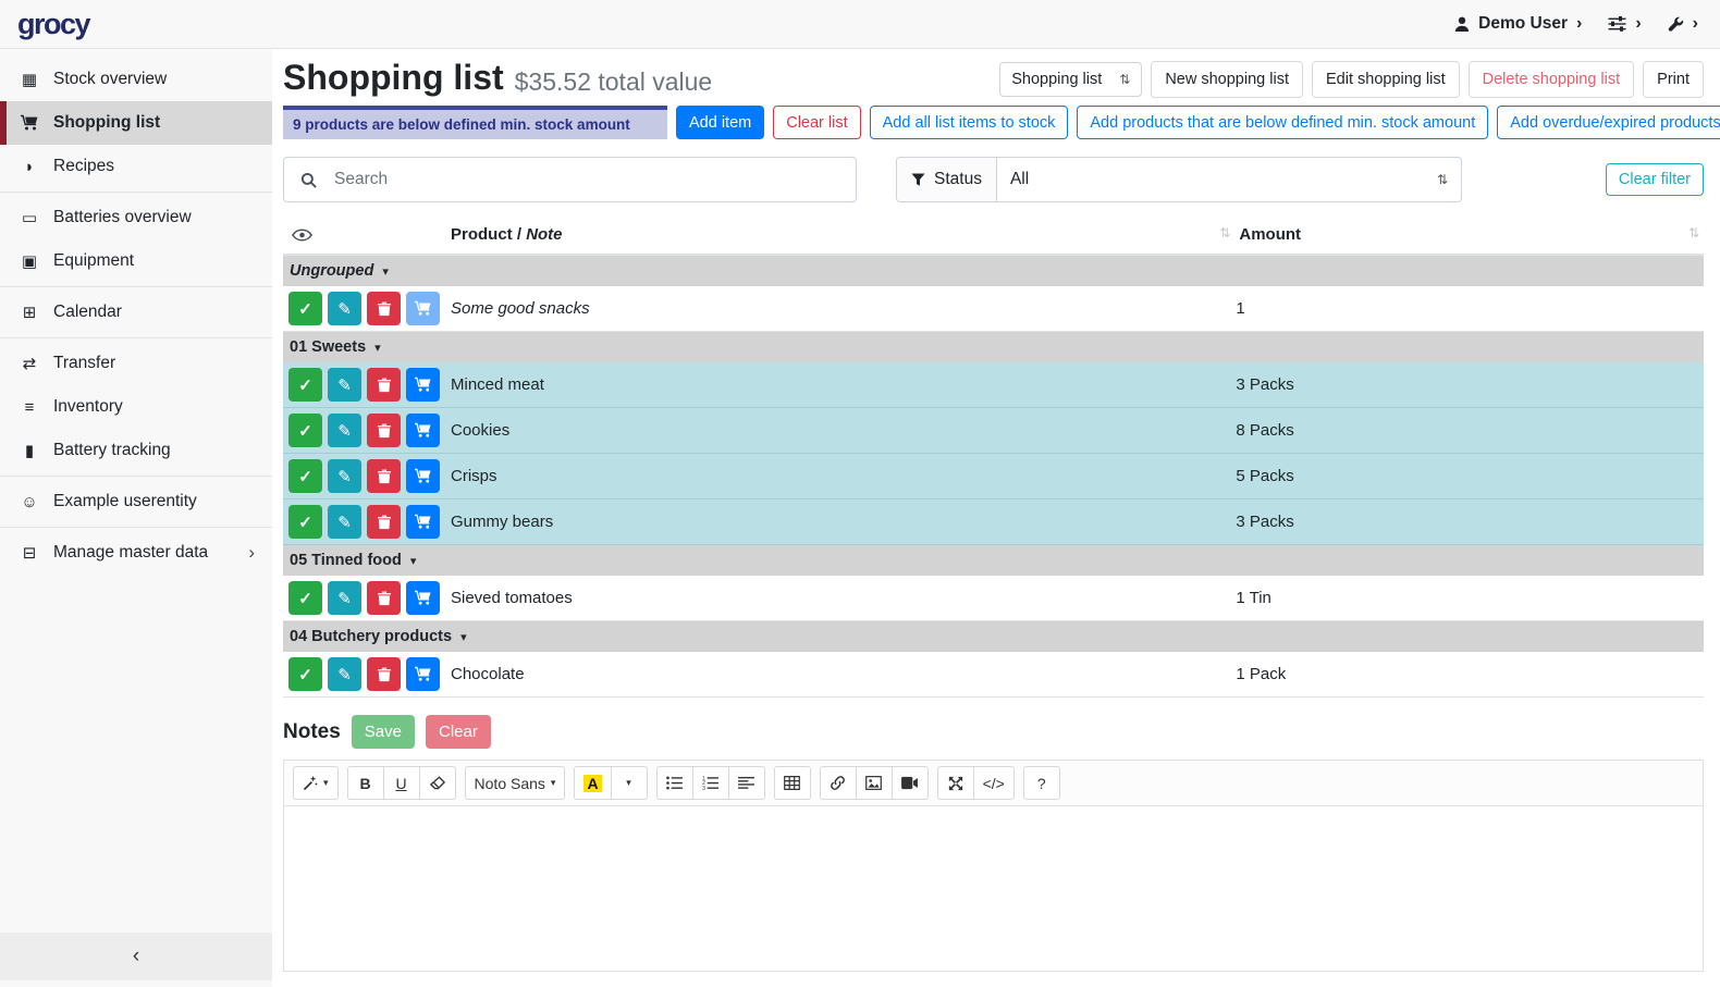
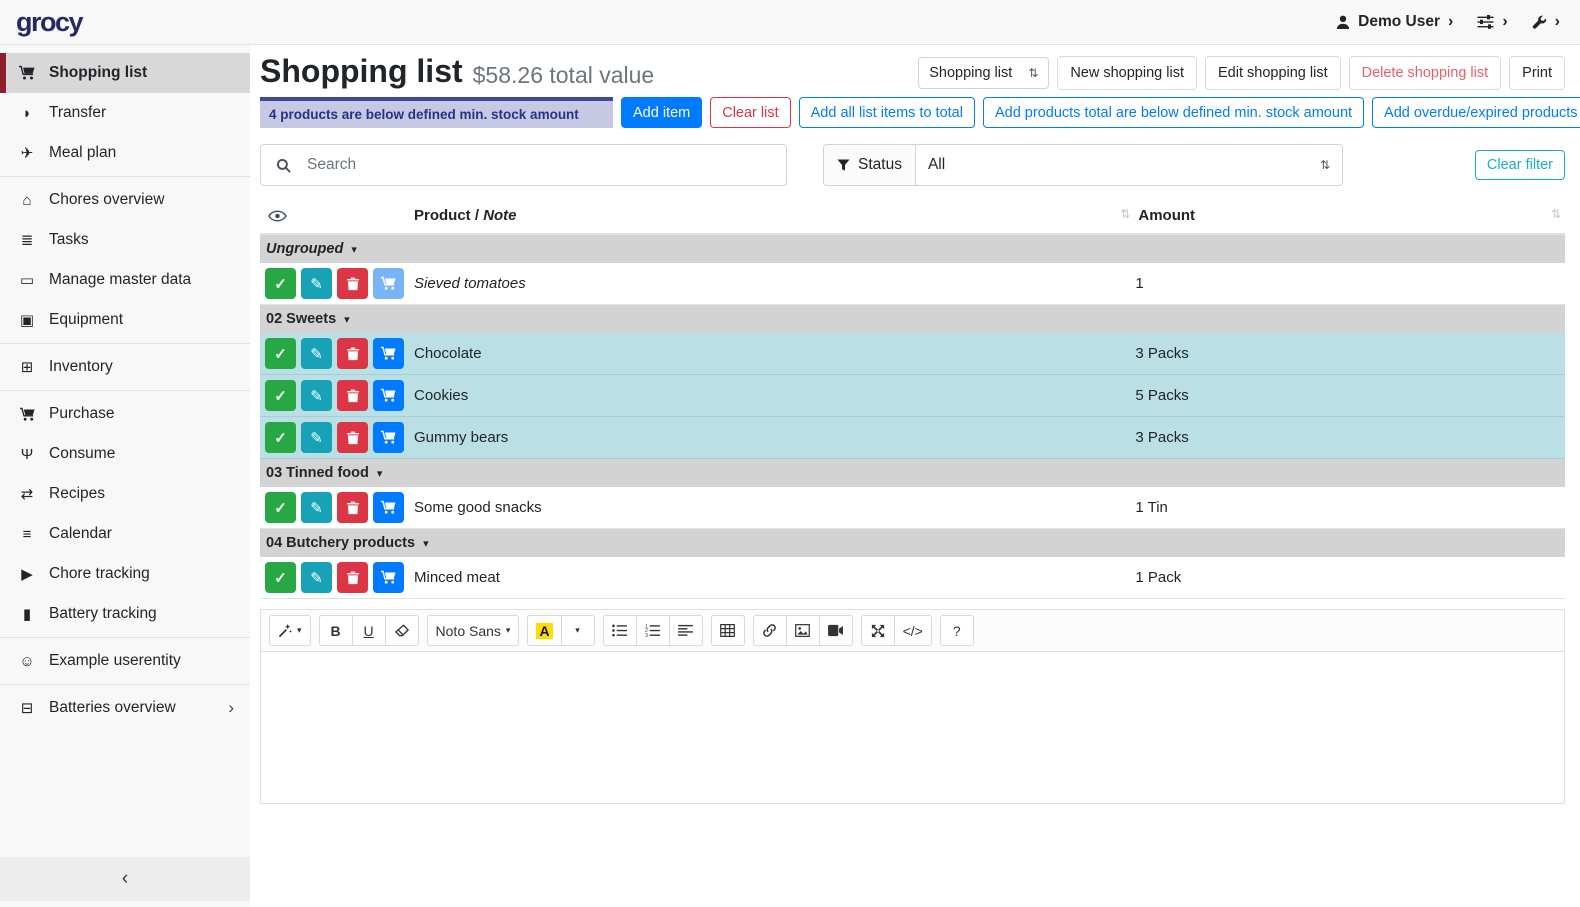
  grocy
  Demo User
  ›
  ›
  ›
- ▦
- Stock overview
  Shopping list
  ◗
- Recipes
+ Transfer
+ ✈
+ Meal plan
+ ⌂
+ Chores overview
+ ≣
+ Tasks
  ▭
- Batteries overview
+ Manage master data
  ▣
  Equipment
  ⊞
- Calendar
+ Inventory
+ Purchase
+ Ψ
+ Consume
  ⇄
- Transfer
+ Recipes
  ≡
- Inventory
+ Calendar
+ ▶
+ Chore tracking
  ▮
  Battery tracking
  ☺
  Example userentity
  ⊟
- Manage master data
+ Batteries overview
  ›
  ‹
  Shopping list
- $35.52 total value
+ $58.26 total value
  Shopping list
  ⇅
  New shopping list
  Edit shopping list
  Delete shopping list
  Print
- 9 products are below defined min. stock amount
+ 4 products are below defined min. stock amount
  Add item
  Clear list
- Add all list items to stock
+ Add all list items to total
- Add products that are below defined min. stock amount
+ Add products total are below defined min. stock amount
  Add overdue/expired products
  Search
  Status
  All
  ⇅
  Clear filter
  	Product / Note ⇅	Amount ⇅
  Ungrouped ▾
- ✓ ✎	Some good snacks	1
+ ✓ ✎	Sieved tomatoes	1
- 01 Sweets ▾
+ 02 Sweets ▾
- ✓ ✎	Minced meat	3 Packs
+ ✓ ✎	Chocolate	3 Packs
- ✓ ✎	Cookies	8 Packs
+ ✓ ✎	Cookies	5 Packs
- ✓ ✎	Crisps	5 Packs
  ✓ ✎	Gummy bears	3 Packs
- 05 Tinned food ▾
+ 03 Tinned food ▾
- ✓ ✎	Sieved tomatoes	1 Tin
+ ✓ ✎	Some good snacks	1 Tin
  04 Butchery products ▾
- ✓ ✎	Chocolate	1 Pack
+ ✓ ✎	Minced meat	1 Pack
- Notes
- Save
- Clear
  ▾
  B
  U
  Noto Sans
  ▾
  A
  ▾
  </>
  ?
